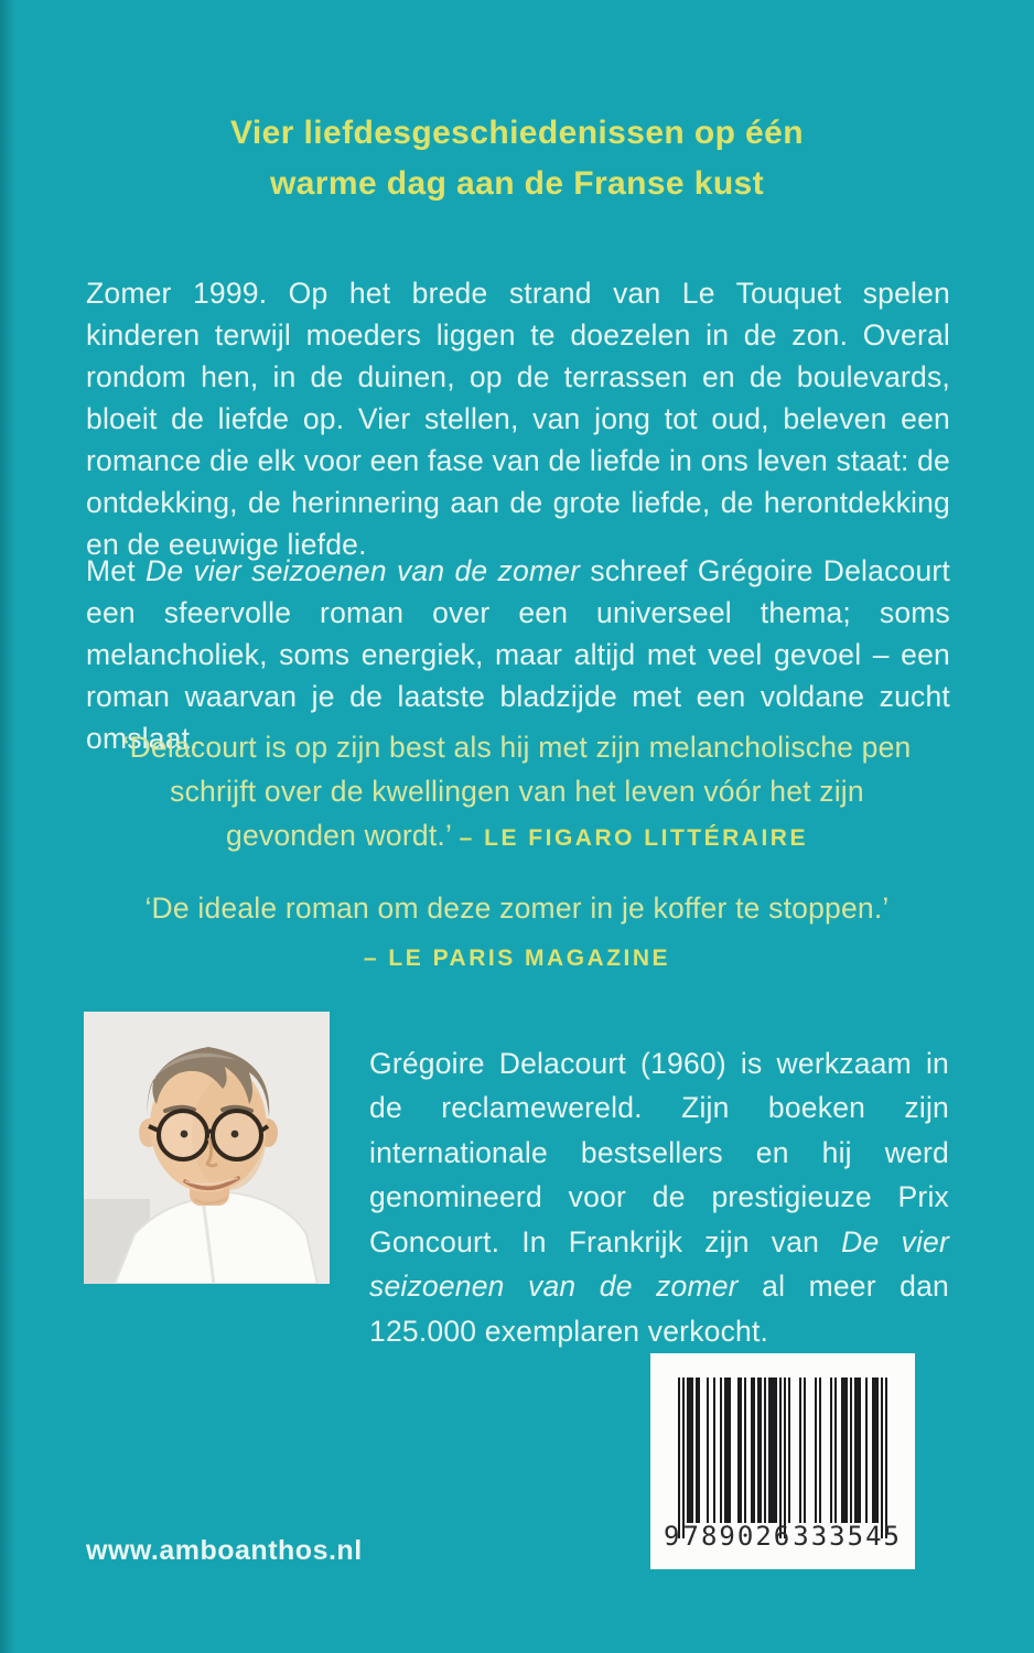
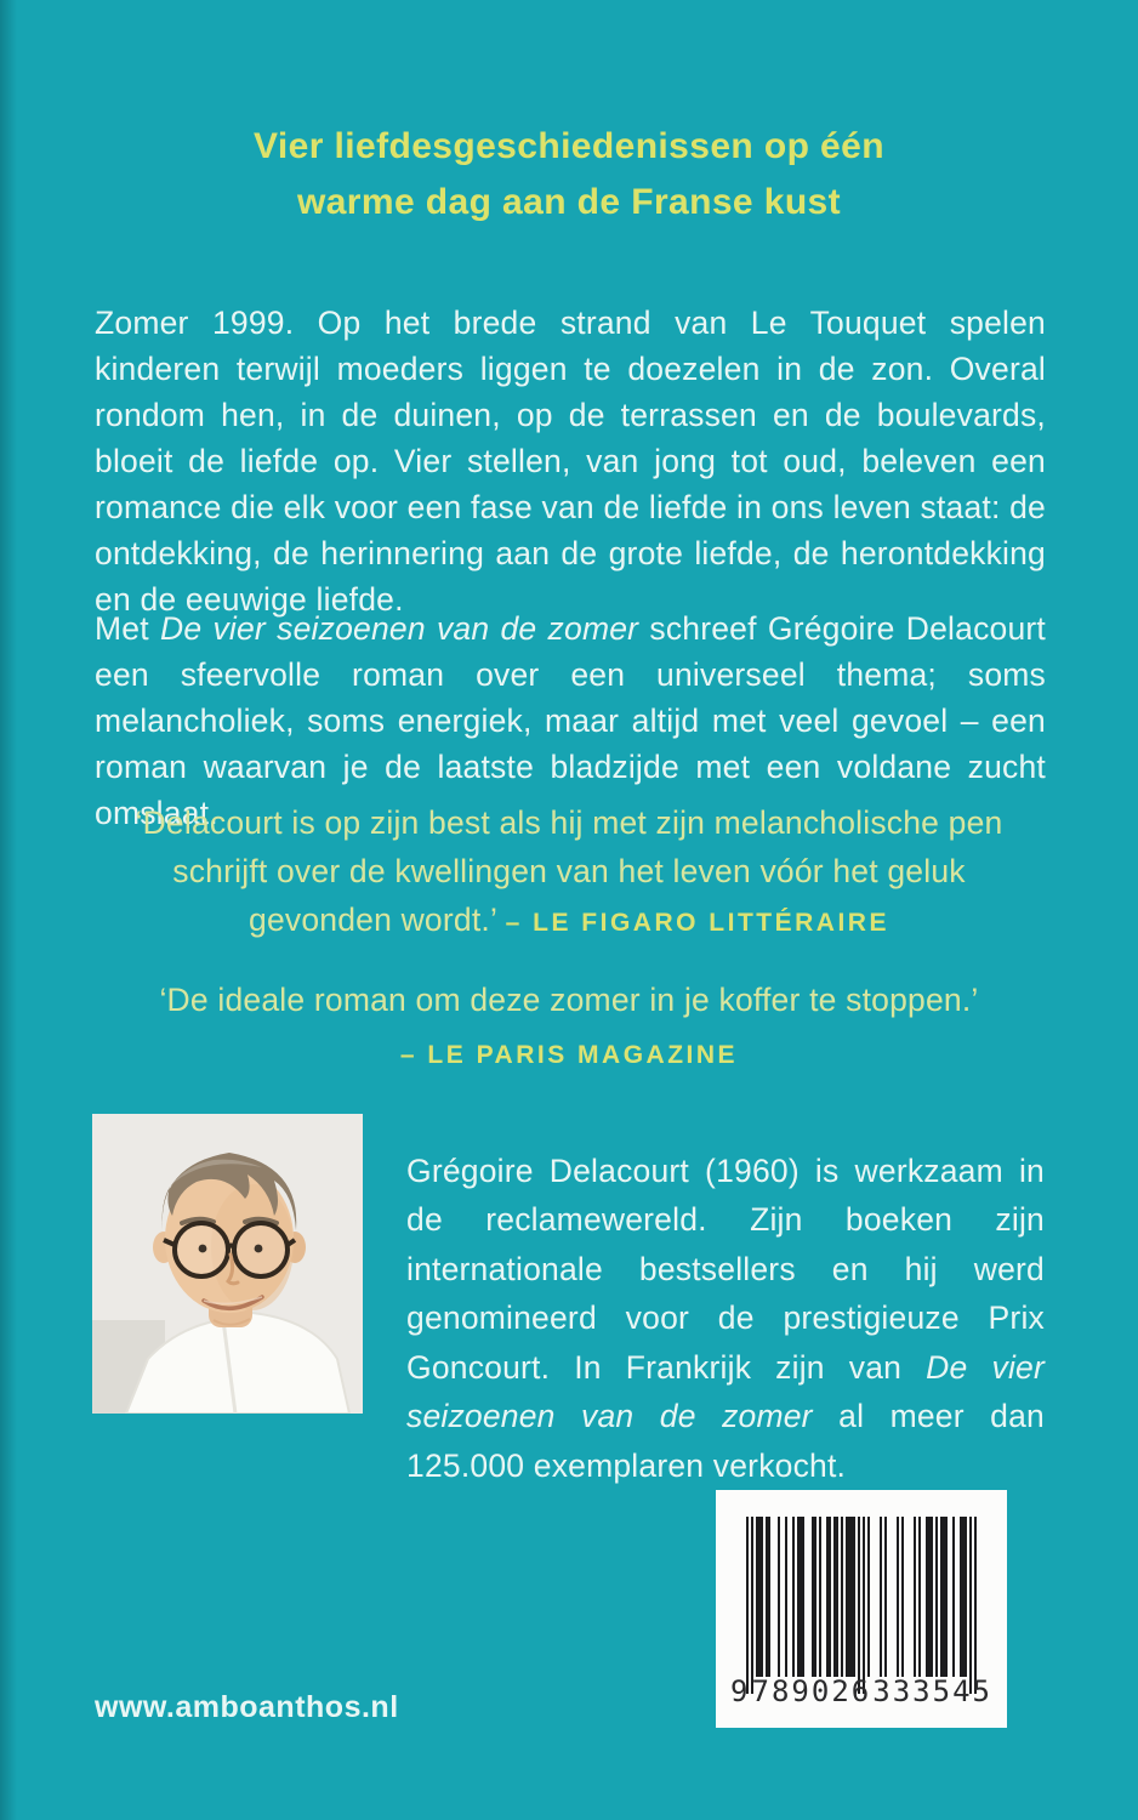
  Vier liefdesgeschiedenissen op één
  warme dag aan de Franse kust
  Zomer 1999. Op het brede strand van Le Touquet spelen kinderen terwijl moeders liggen te doezelen in de zon. Overal rondom hen, in de duinen, op de terrassen en de boulevards, bloeit de liefde op. Vier stellen, van jong tot oud, beleven een romance die elk voor een fase van de liefde in ons leven staat: de ontdekking, de herinnering aan de grote liefde, de herontdekking en de eeuwige liefde.
  Met De vier seizoenen van de zomer schreef Grégoire Delacourt een sfeervolle roman over een universeel thema; soms melancholiek, soms energiek, maar altijd met veel gevoel – een roman waarvan je de laatste bladzijde met een voldane zucht omslaat.
- ‘Delacourt is op zijn best als hij met zijn melancholische pen schrijft over de kwellingen van het leven vóór het zijn gevonden wordt.’ – LE FIGARO LITTÉRAIRE
+ ‘Delacourt is op zijn best als hij met zijn melancholische pen schrijft over de kwellingen van het leven vóór het geluk gevonden wordt.’ – LE FIGARO LITTÉRAIRE
  ‘De ideale roman om deze zomer in je koffer te stoppen.’
  – LE PARIS MAGAZINE
  Grégoire Delacourt (1960) is werkzaam in de reclamewereld. Zijn boeken zijn internationale bestsellers en hij werd genomineerd voor de prestigieuze Prix Goncourt. In Frankrijk zijn van De vier seizoenen van de zomer al meer dan 125.000 exemplaren verkocht.
  www.amboanthos.nl
  9
  789026
  333545
